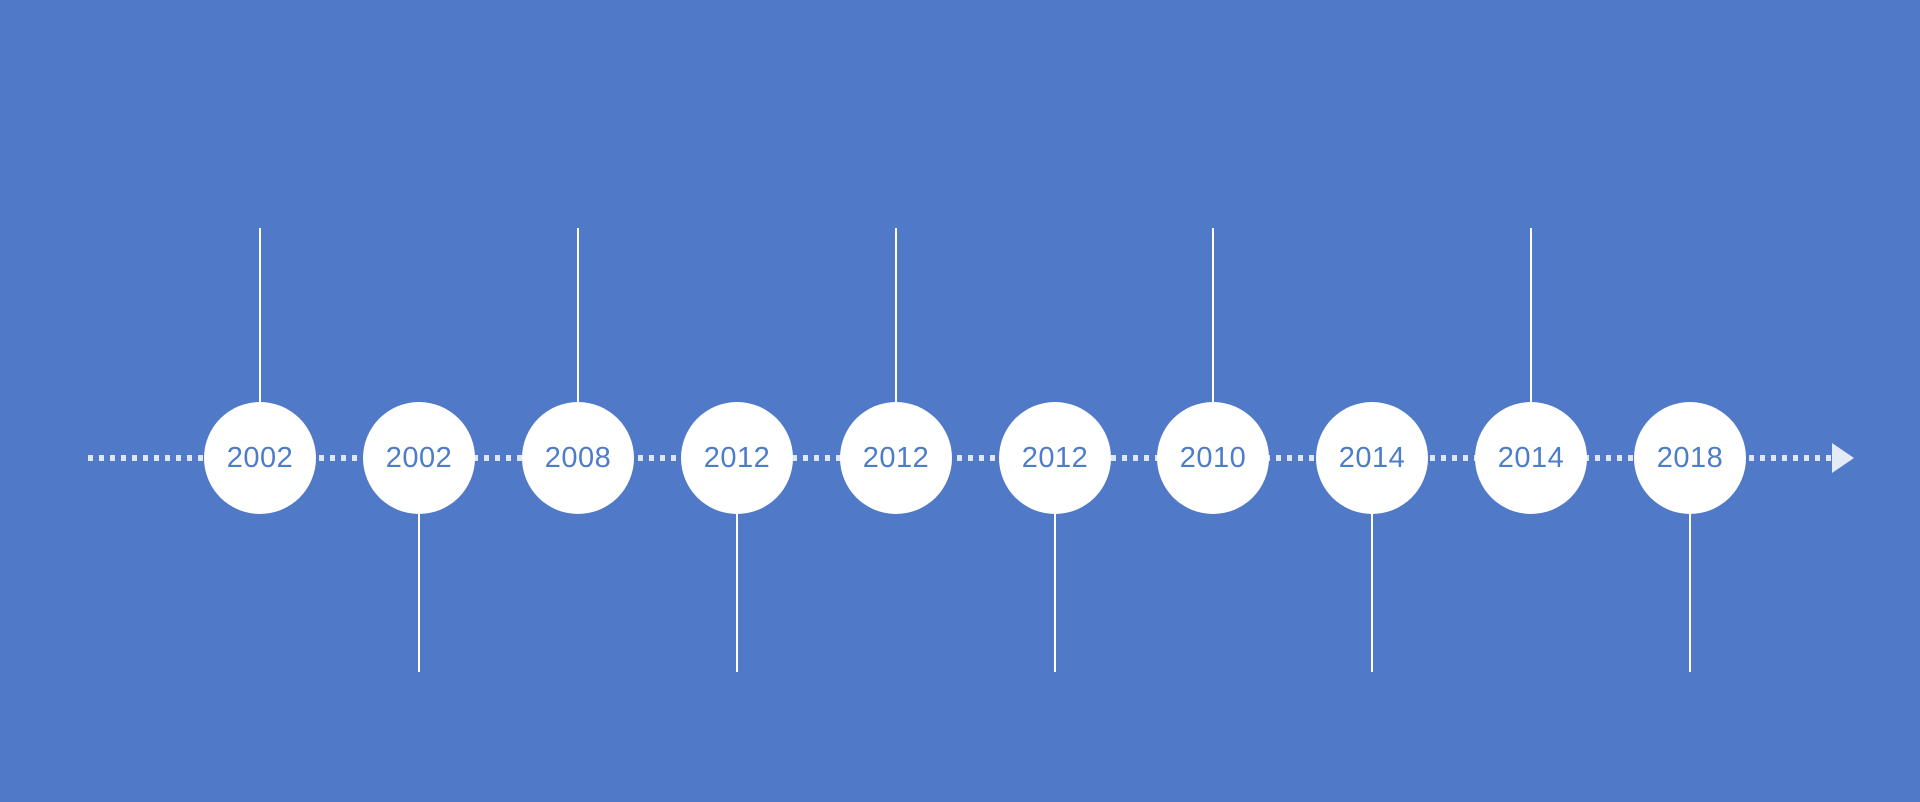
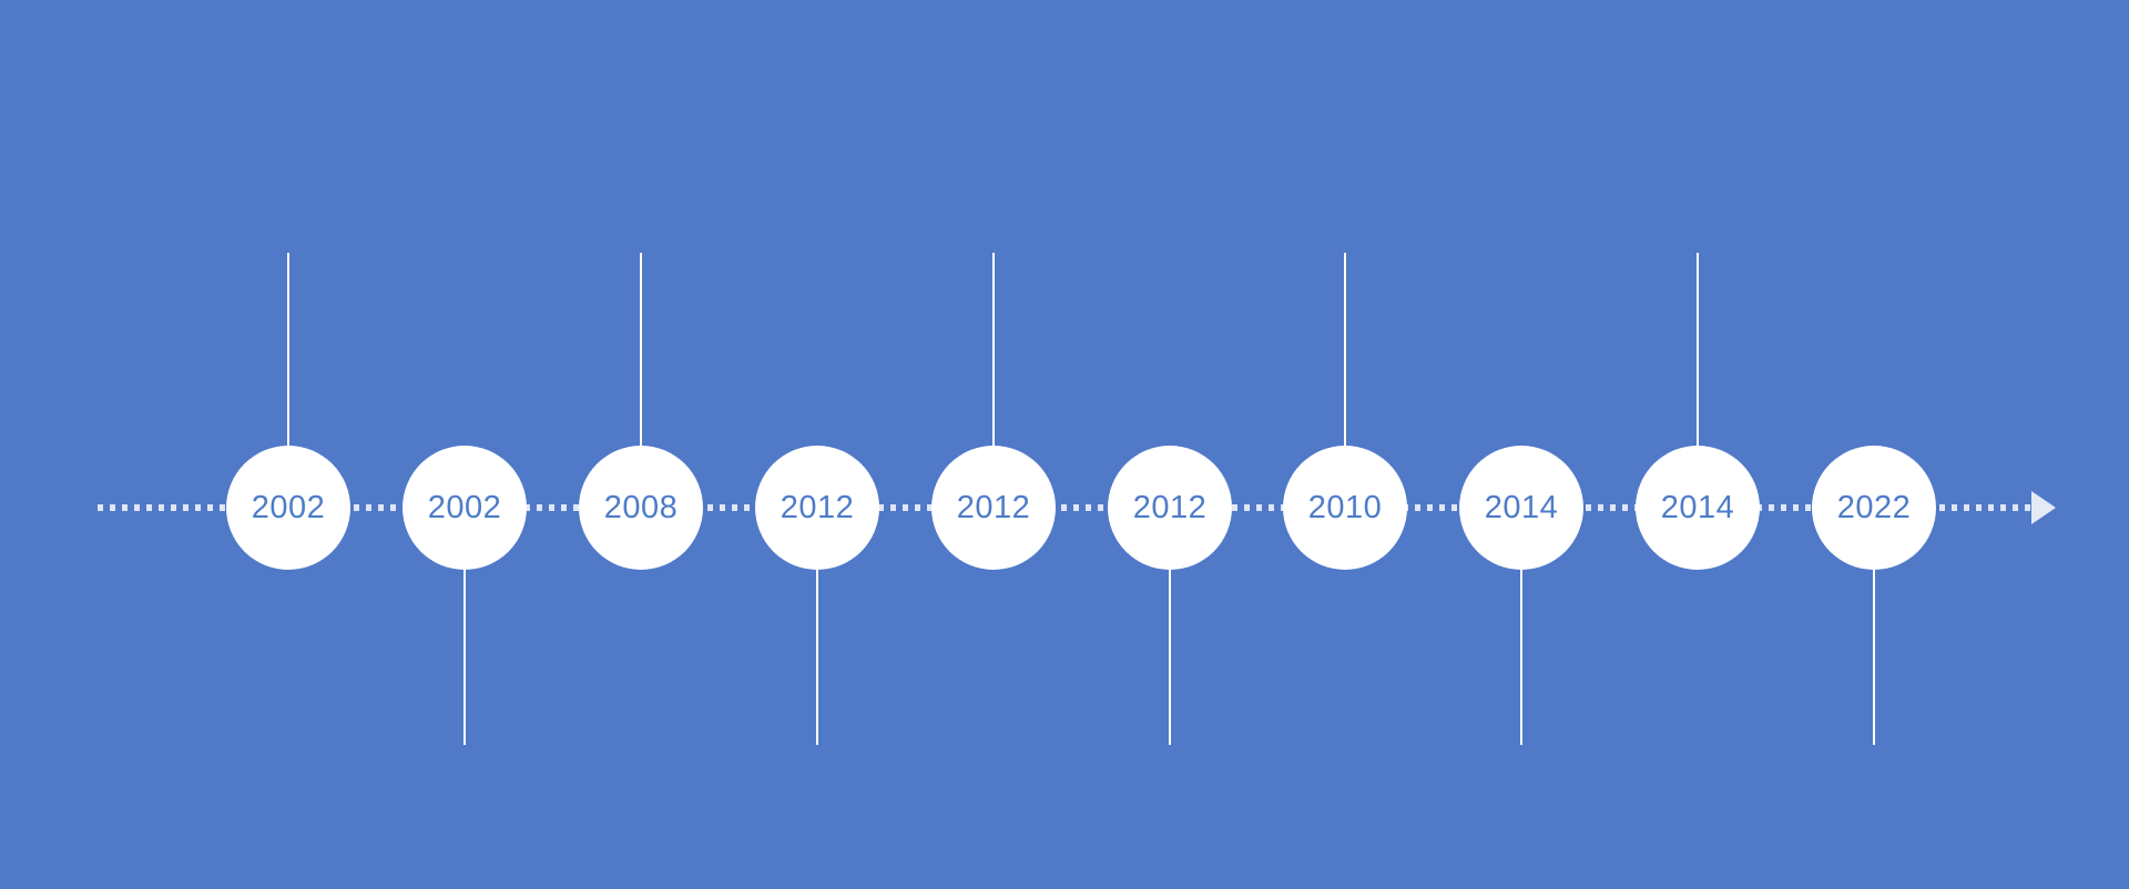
  2002
  2002
  2008
  2012
  2012
  2012
  2010
  2014
  2014
- 2018
+ 2022
